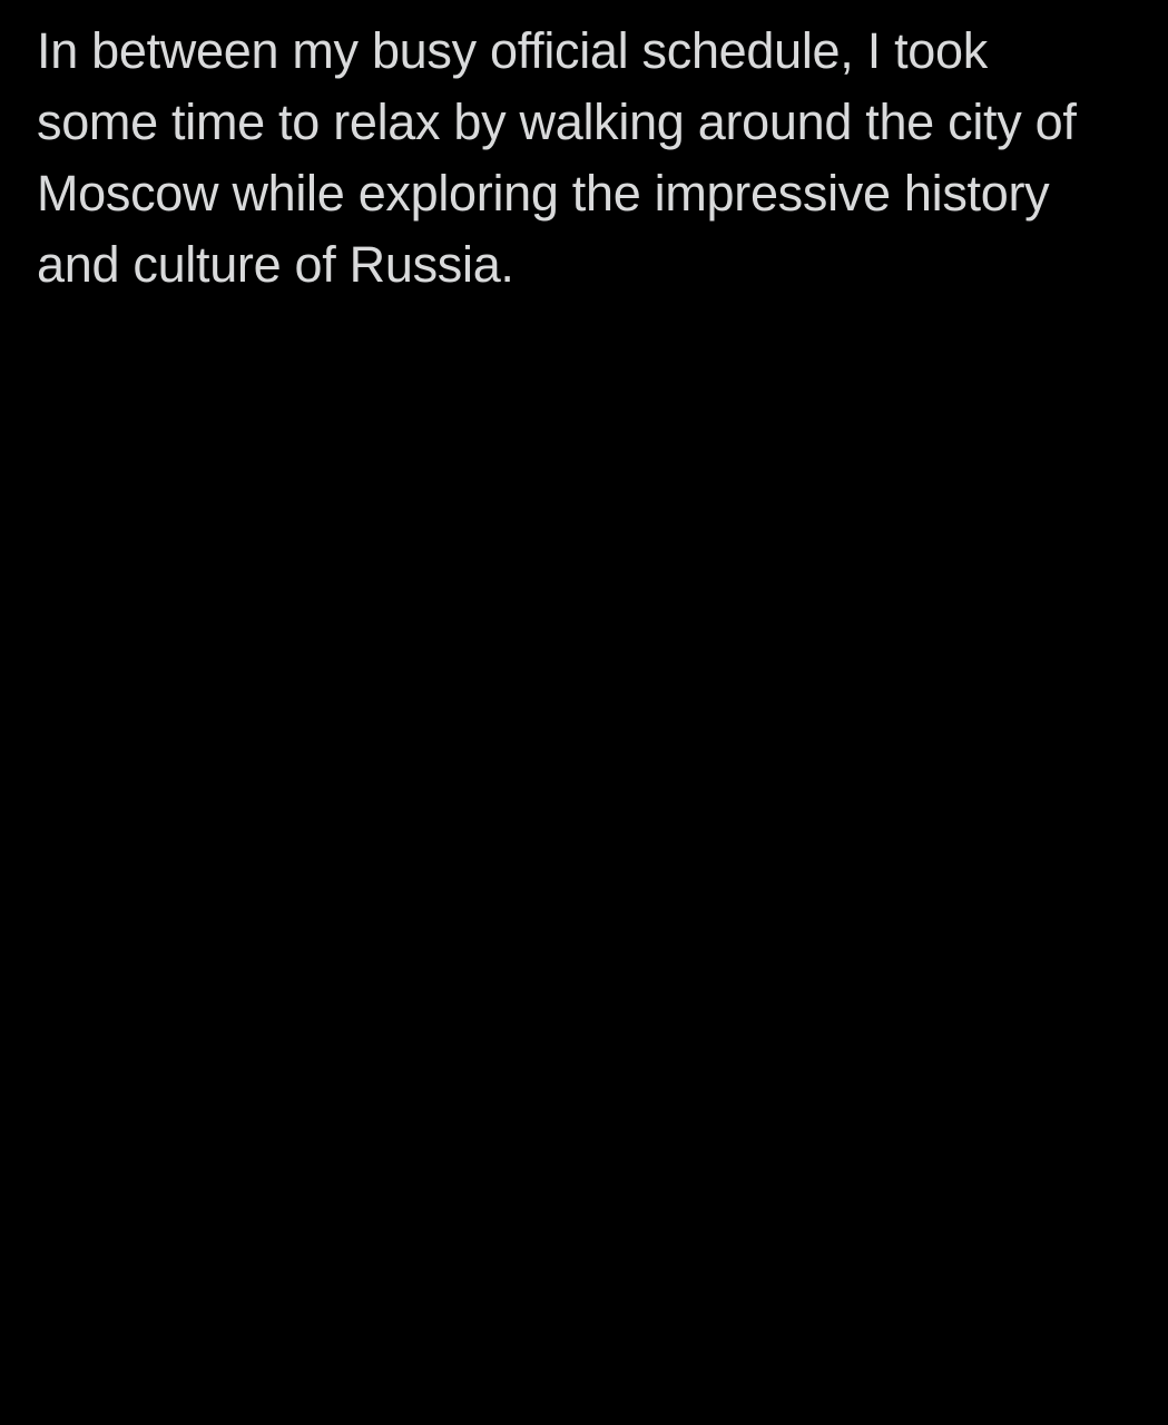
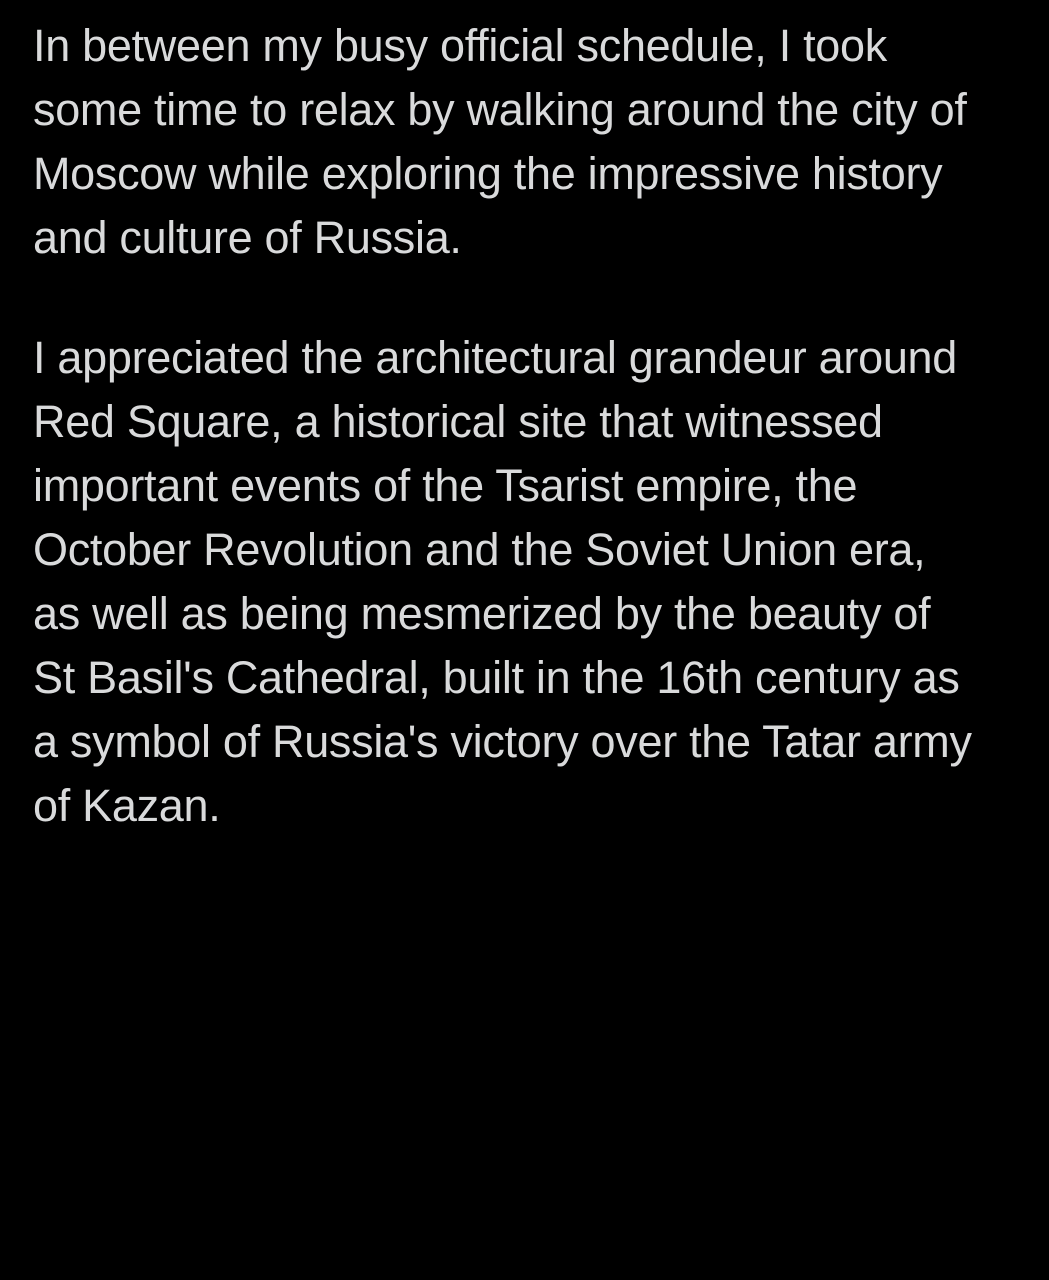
  In between my busy official schedule, I took some time to relax by walking around the city of Moscow while exploring the impressive history and culture of Russia.
+ I appreciated the architectural grandeur around Red Square, a historical site that witnessed important events of the Tsarist empire, the October Revolution and the Soviet Union era, as well as being mesmerized by the beauty of St Basil's Cathedral, built in the 16th century as a symbol of Russia's victory over the Tatar army of Kazan.
